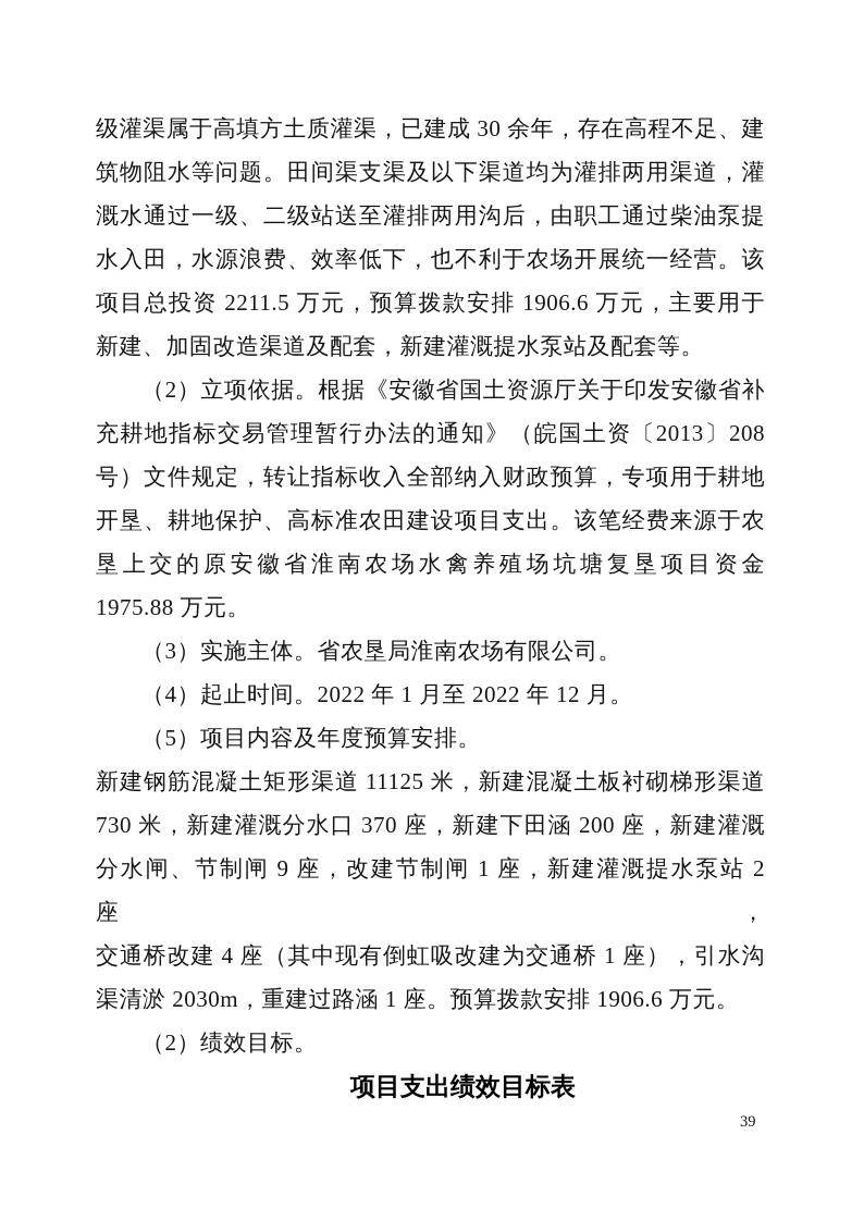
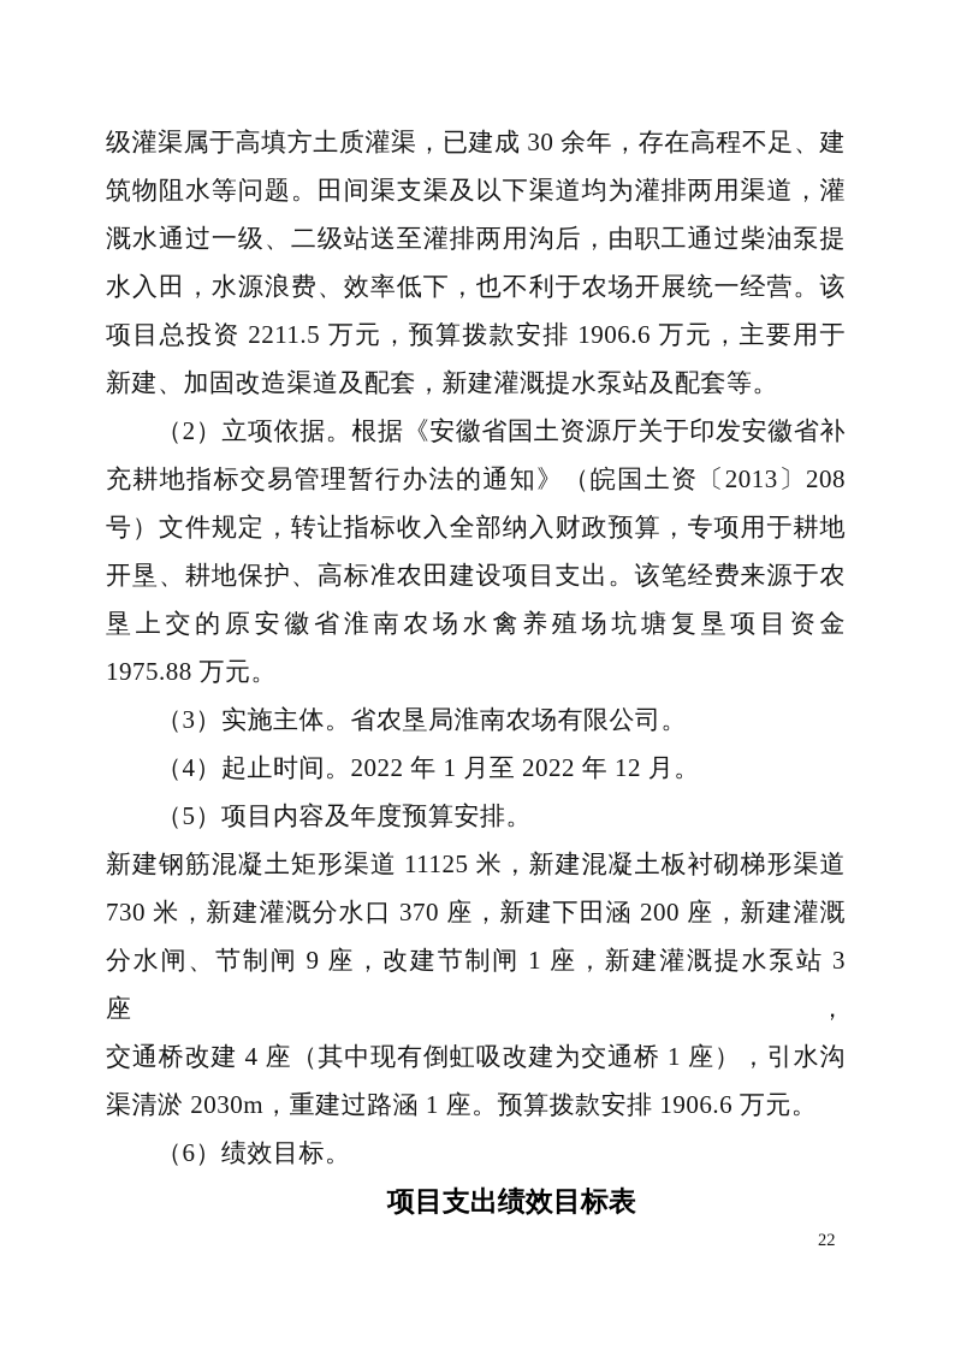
  级灌渠属于高填方土质灌渠，已建成 30 余年，存在高程不足、建
  筑物阻水等问题。田间渠支渠及以下渠道均为灌排两用渠道，灌
  溉水通过一级、二级站送至灌排两用沟后，由职工通过柴油泵提
  水入田，水源浪费、效率低下，也不利于农场开展统一经营。该
  项目总投资 2211.5 万元，预算拨款安排 1906.6 万元，主要用于
  新建、加固改造渠道及配套，新建灌溉提水泵站及配套等。
  （2）立项依据。根据《安徽省国土资源厅关于印发安徽省补
  充耕地指标交易管理暂行办法的通知》（皖国土资〔2013〕208
  号）文件规定，转让指标收入全部纳入财政预算，专项用于耕地
  开垦、耕地保护、高标准农田建设项目支出。该笔经费来源于农
  垦上交的原安徽省淮南农场水禽养殖场坑塘复垦项目资金
  1975.88 万元。
  （3）实施主体。省农垦局淮南农场有限公司。
  （4）起止时间。2022 年 1 月至 2022 年 12 月。
  （5）项目内容及年度预算安排。
  新建钢筋混凝土矩形渠道 11125 米，新建混凝土板衬砌梯形渠道
  730 米，新建灌溉分水口 370 座，新建下田涵 200 座，新建灌溉
- 分水闸、节制闸 9 座，改建节制闸 1 座，新建灌溉提水泵站 2 座，
+ 分水闸、节制闸 9 座，改建节制闸 1 座，新建灌溉提水泵站 3 座，
  交通桥改建 4 座（其中现有倒虹吸改建为交通桥 1 座），引水沟
  渠清淤 2030m，重建过路涵 1 座。预算拨款安排 1906.6 万元。
- （2）绩效目标。
+ （6）绩效目标。
  项目支出绩效目标表
- 39
+ 22
